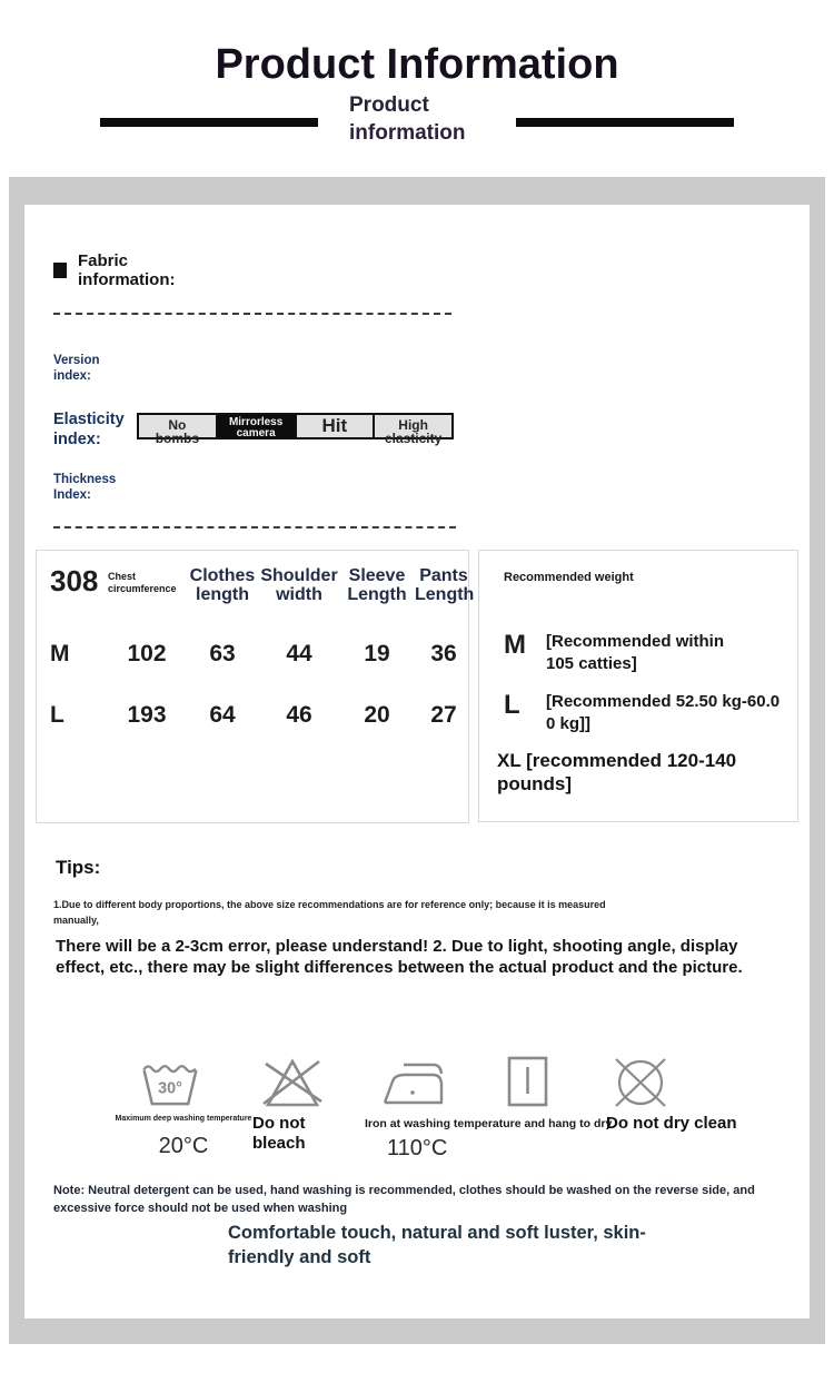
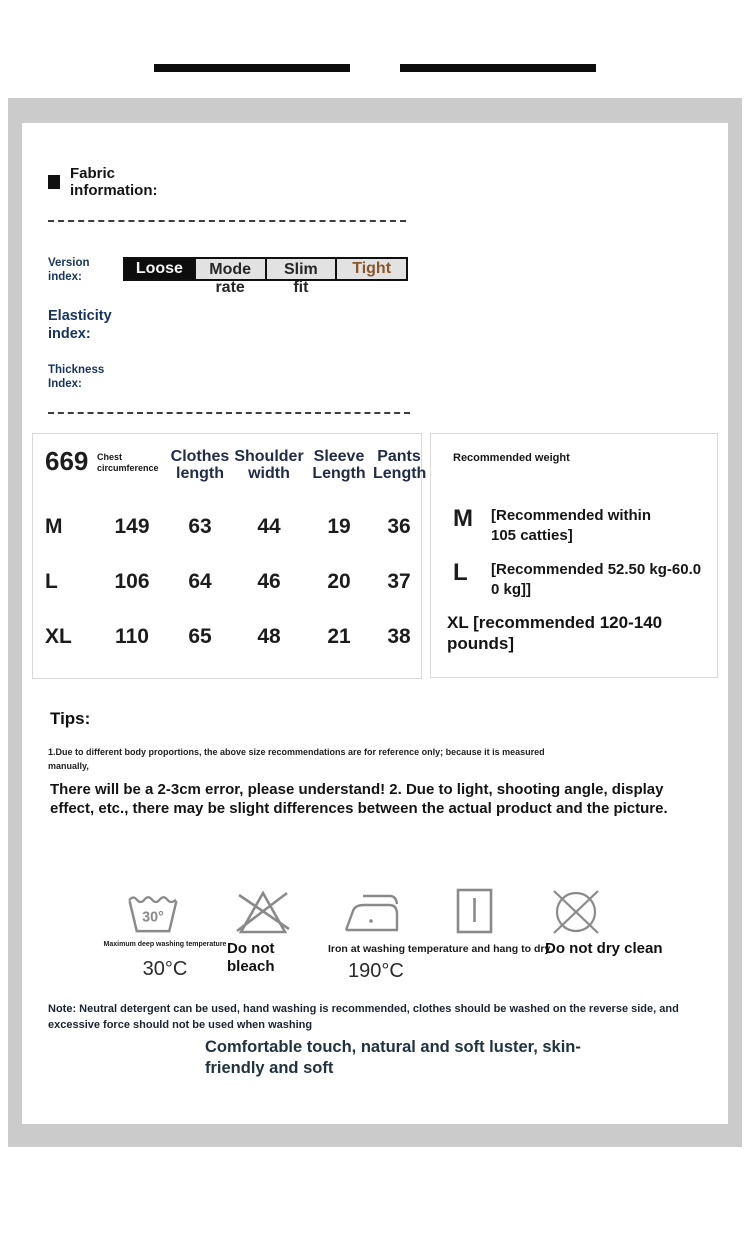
- Product Information
- Product
- information
  Fabric
  information:
  Version
  index:
+ Loose
+ Mode
+ rate
+ Slim
+ fit
+ Tight
  Elasticity
  index:
- No
- bombs
- Mirrorless
- camera
- Hit
- High
- elasticity
  Thickness
  Index:
- 308
+ 669
  Chest
  circumference
  Clothes
  length
  Shoulder
  width
  Sleeve
  Length
  Pants
  Length
  M
- 102
+ 149
  63
  44
  19
  36
  L
- 193
+ 106
  64
  46
  20
- 27
+ 37
+ XL
+ 110
+ 65
+ 48
+ 21
+ 38
  Recommended weight
  M
  [Recommended within
  105 catties]
  L
  [Recommended 52.50 kg-60.0
  0 kg]]
  XL [recommended 120-140
  pounds]
  Tips:
  1.Due to different body proportions, the above size recommendations are for reference only; because it is measured
  manually,
  There will be a 2-3cm error, please understand! 2. Due to light, shooting angle, display
  effect, etc., there may be slight differences between the actual product and the picture.
  30°
- 20°C
+ 30°C
  Do not
  bleach
  Iron at washing temperature and hang to dry
- 110°C
+ 190°C
  Do not dry clean
  Note: Neutral detergent can be used, hand washing is recommended, clothes should be washed on the reverse side, and
  excessive force should not be used when washing
  Comfortable touch, natural and soft luster, skin-
  friendly and soft
